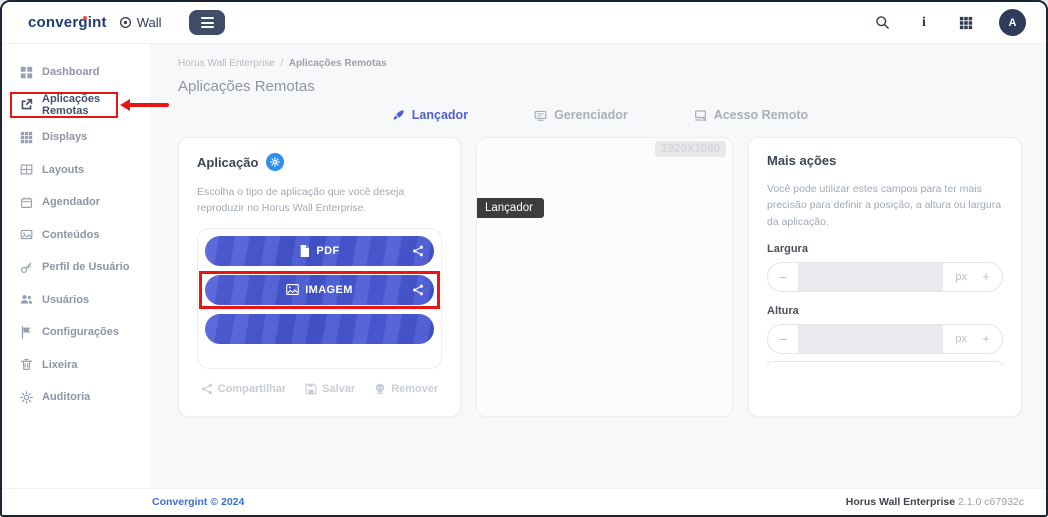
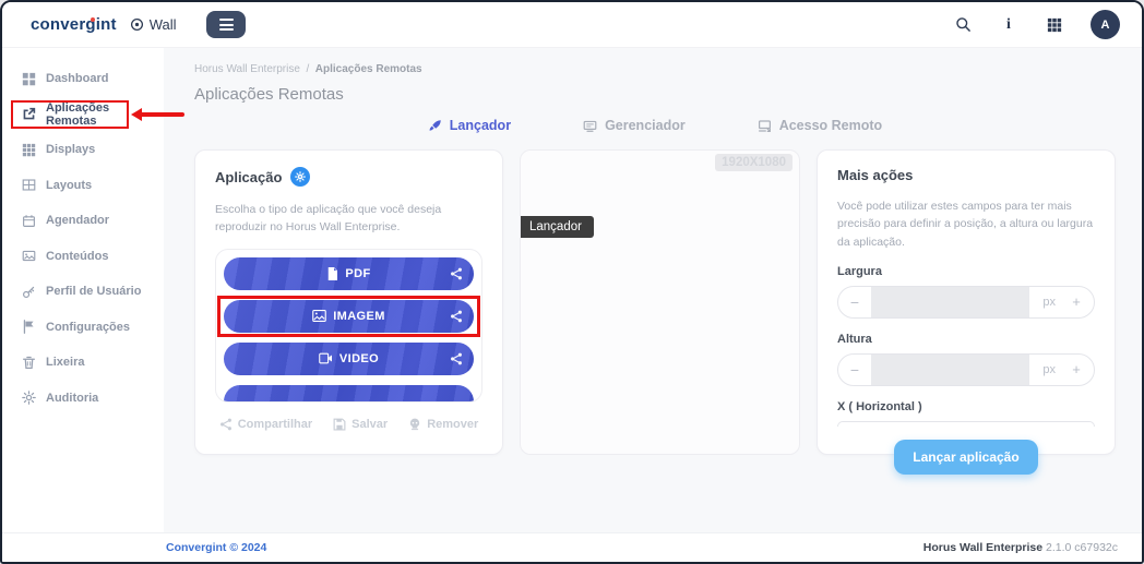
  convergint
  Wall
  i
  A
  Dashboard
  Aplicações Remotas
  Displays
  Layouts
  Agendador
  Conteúdos
  Perfil de Usuário
- Usuários
  Configurações
  Lixeira
  Auditoria
  Horus Wall Enterprise / Aplicações Remotas
  Aplicações Remotas
  Lançador
  Gerenciador
  Acesso Remoto
  Aplicação
  Escolha o tipo de aplicação que você deseja reproduzir no Horus Wall Enterprise.
  PDF
  IMAGEM
+ VIDEO
  Compartilhar
  Salvar
  Remover
  Lançador
  Mais ações
  Você pode utilizar estes campos para ter mais precisão para definir a posição, a altura ou largura da aplicação.
  Largura
  −
  px
  +
  Altura
  −
  px
  +
+ X ( Horizontal )
+ Lançar aplicação
  Convergint © 2024
  Horus Wall Enterprise 2.1.0 c67932c
